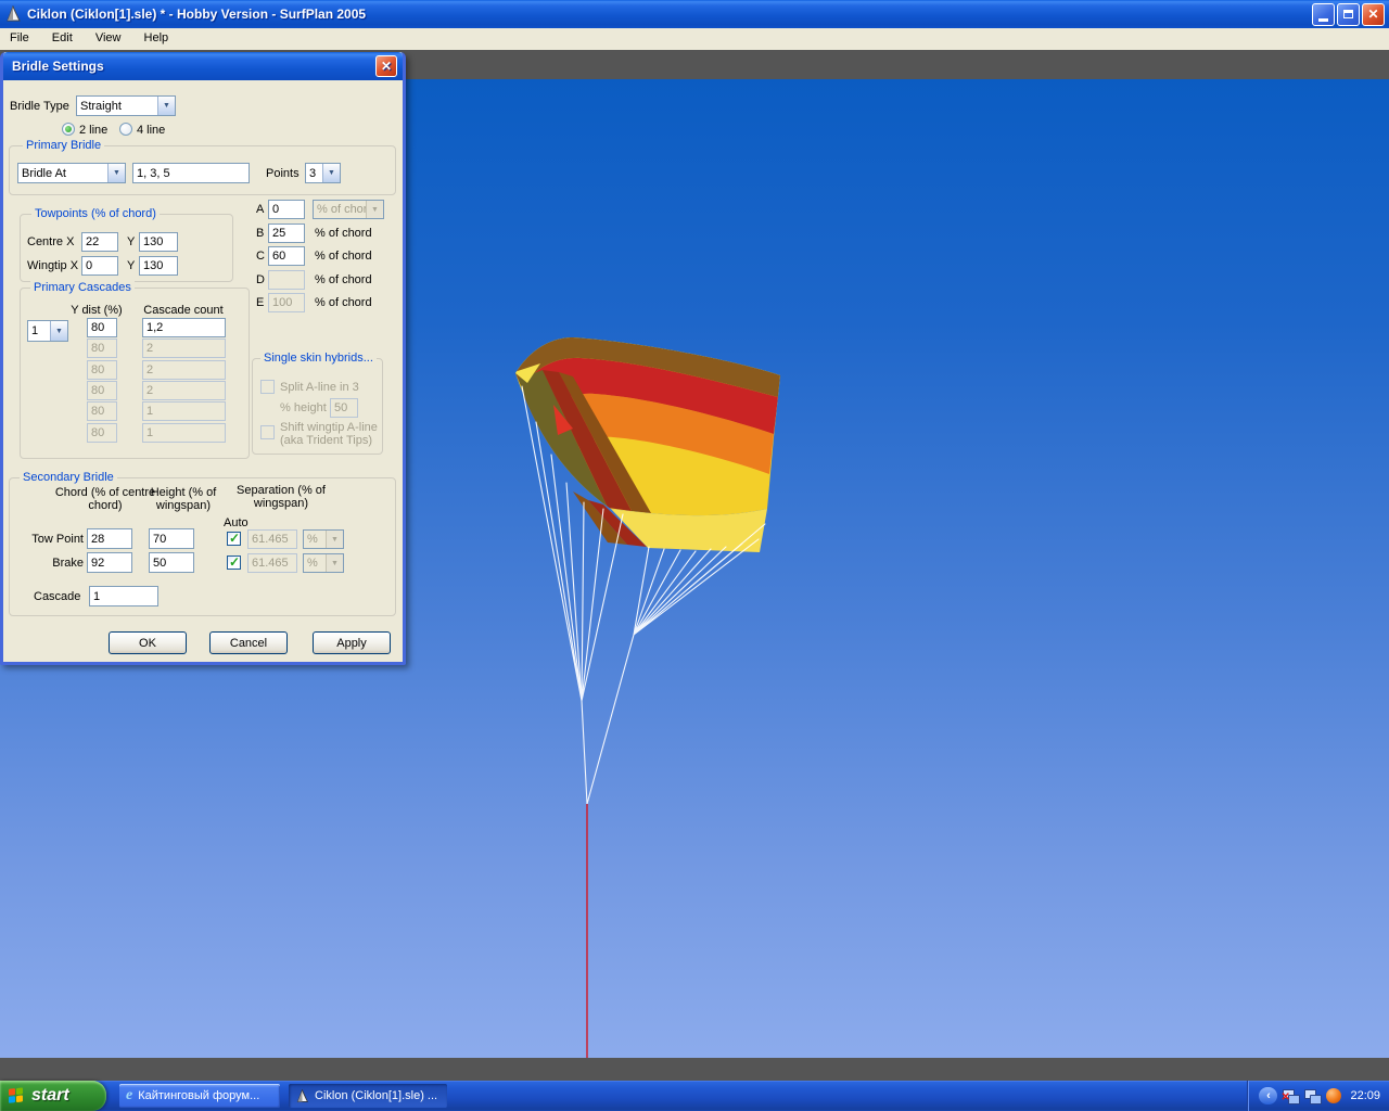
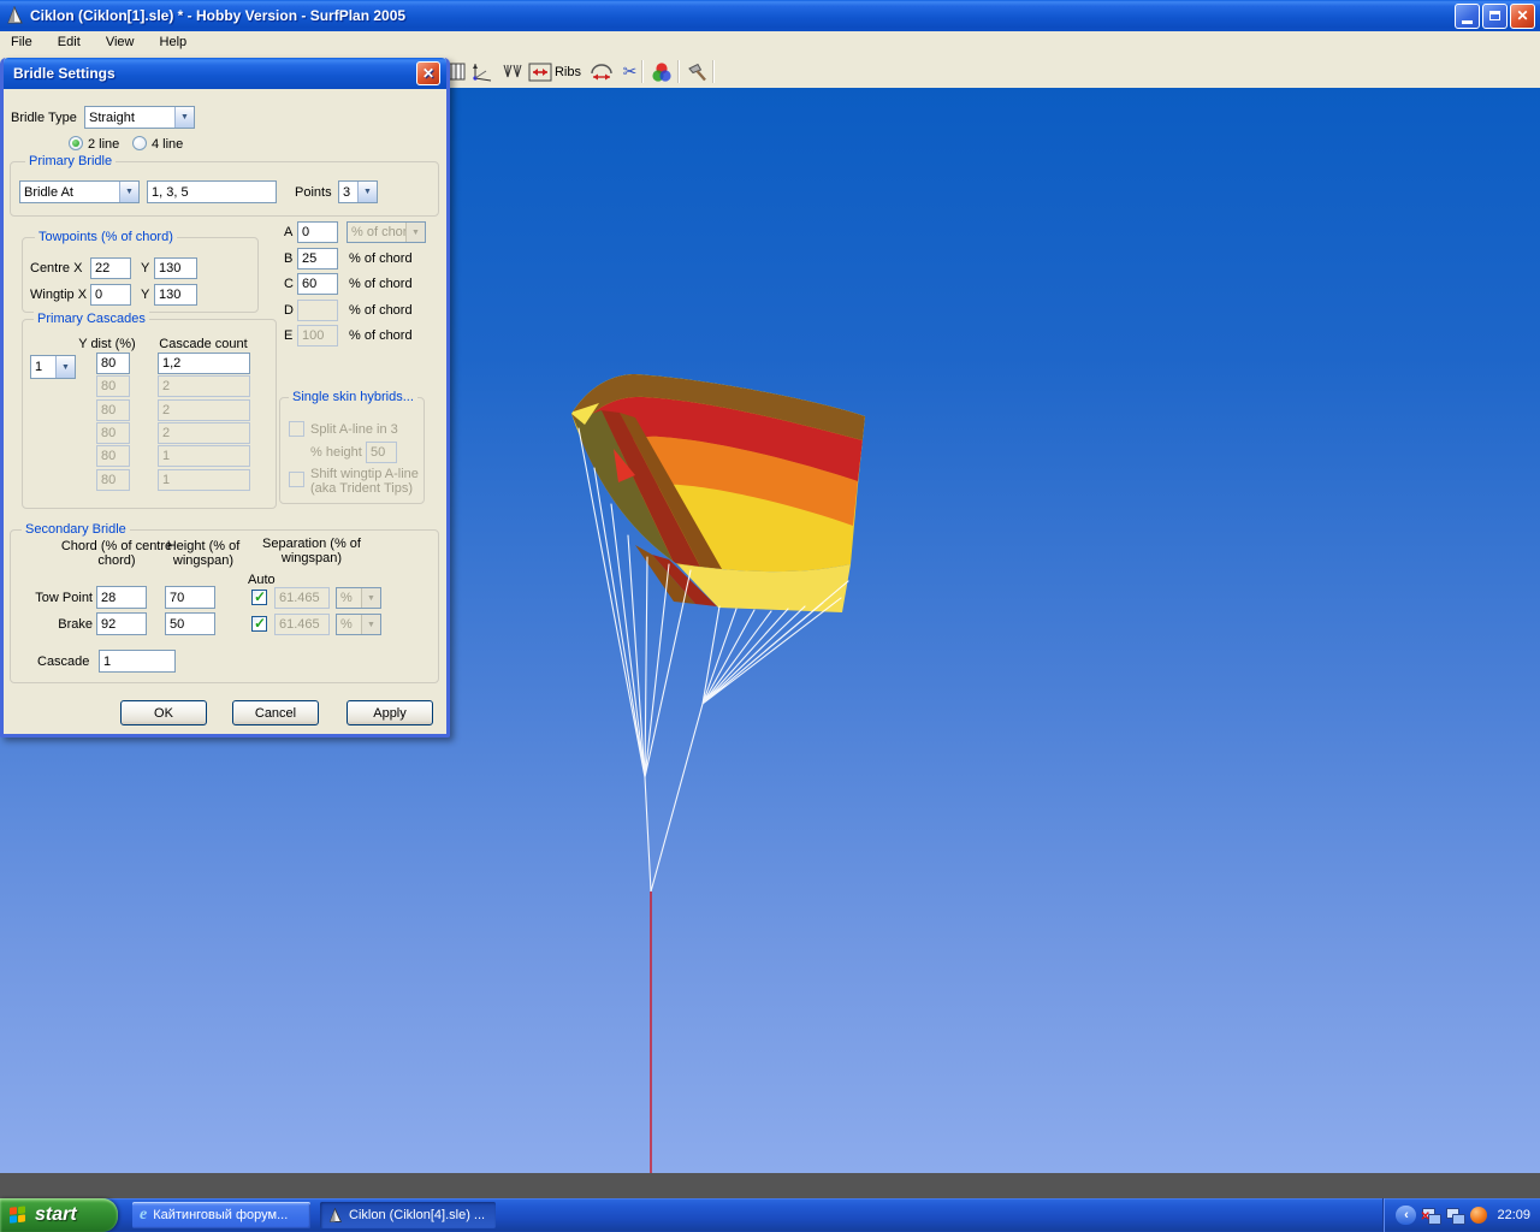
  Ciklon (Ciklon[1].sle) * - Hobby Version - SurfPlan 2005
  ✕
  File Edit View Help
+ Ribs
+ ✂
  start
  e
  Кайтинговый форум...
- Ciklon (Ciklon[1].sle) ...
+ Ciklon (Ciklon[4].sle) ...
  ‹
  ✕
  22:09
  Bridle Settings
  ✕
  Bridle Type
  Straight
  2 line
  4 line
  Primary Bridle
  Bridle At
  1, 3, 5
  Points
  3
  A
  0
  % of cho
  B
  25
  % of chord
  C
  60
  % of chord
  D
  % of chord
  E
  100
  % of chord
  Towpoints (% of chord)
  Centre X
  22
  Y
  130
  Wingtip X
  0
  Y
  130
  Primary Cascades
  Y dist (%)
  Cascade count
  1
  80
  1,2
  80
  2
  80
  2
  80
  2
  80
  1
  80
  1
  Single skin hybrids...
  Split A-line in 3
  % height
  50
  Shift wingtip A-line
  (aka Trident Tips)
  Secondary Bridle
  Chord (% of centre chord)
  Height (% of wingspan)
  Separation (% of wingspan)
  Auto
  Tow Point
  28
  70
  61.465
  %
  Brake
  92
  50
  61.465
  %
  Cascade
  1
  OK
  Cancel
  Apply
